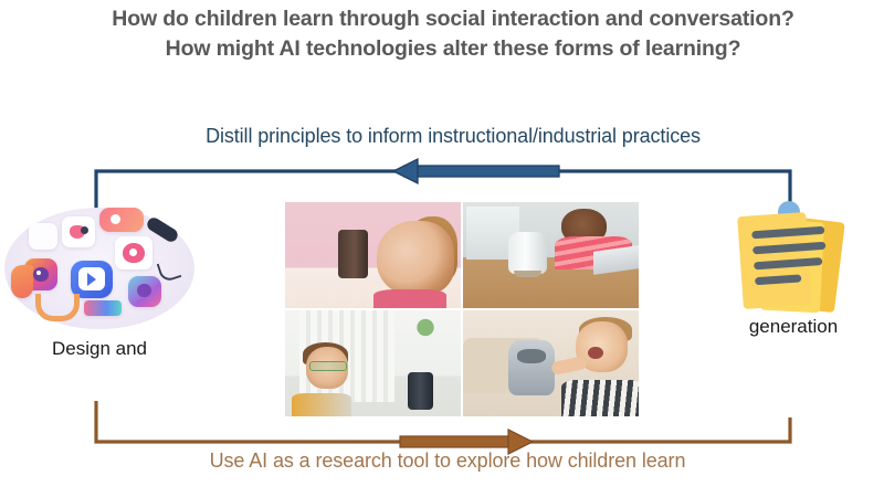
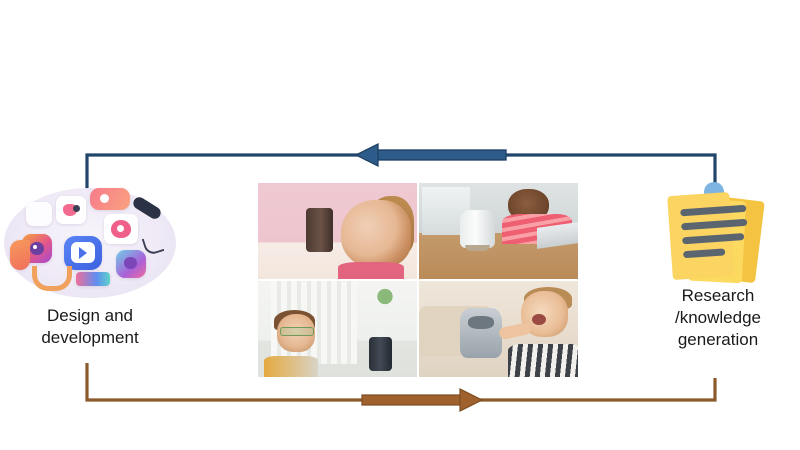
- How do children learn through social interaction and conversation?
- How might AI technologies alter these forms of learning?
- Distill principles to inform instructional/industrial practices
- Use AI as a research tool to explore how children learn
  Design and
+ development
+ Research
+ /knowledge
  generation
